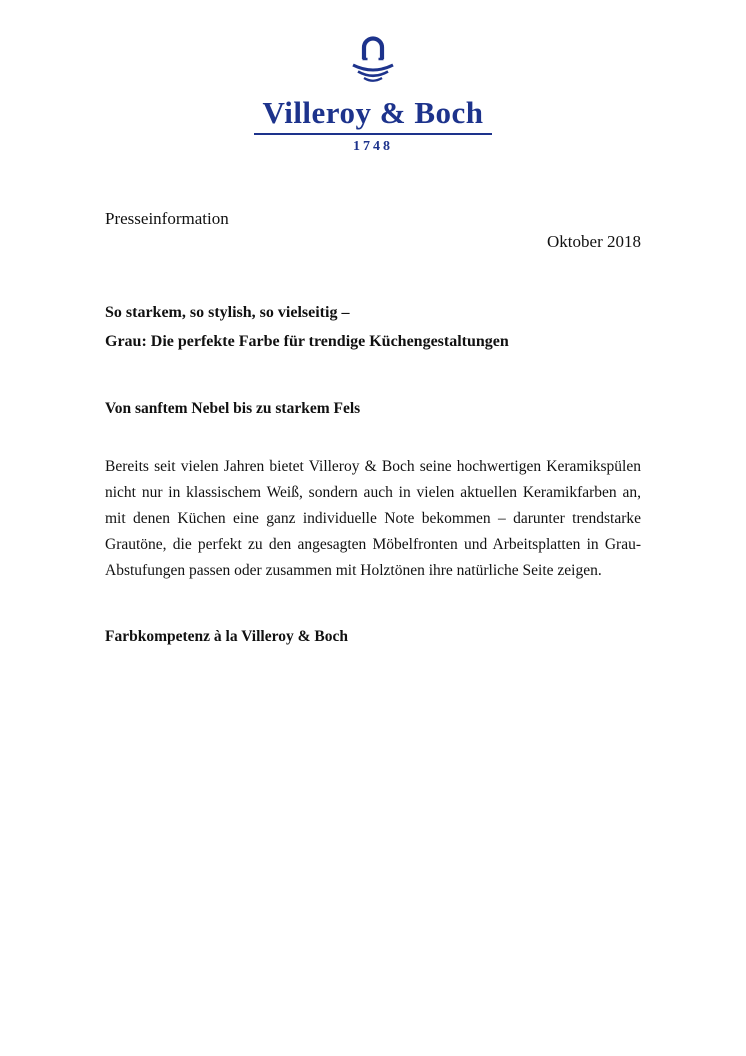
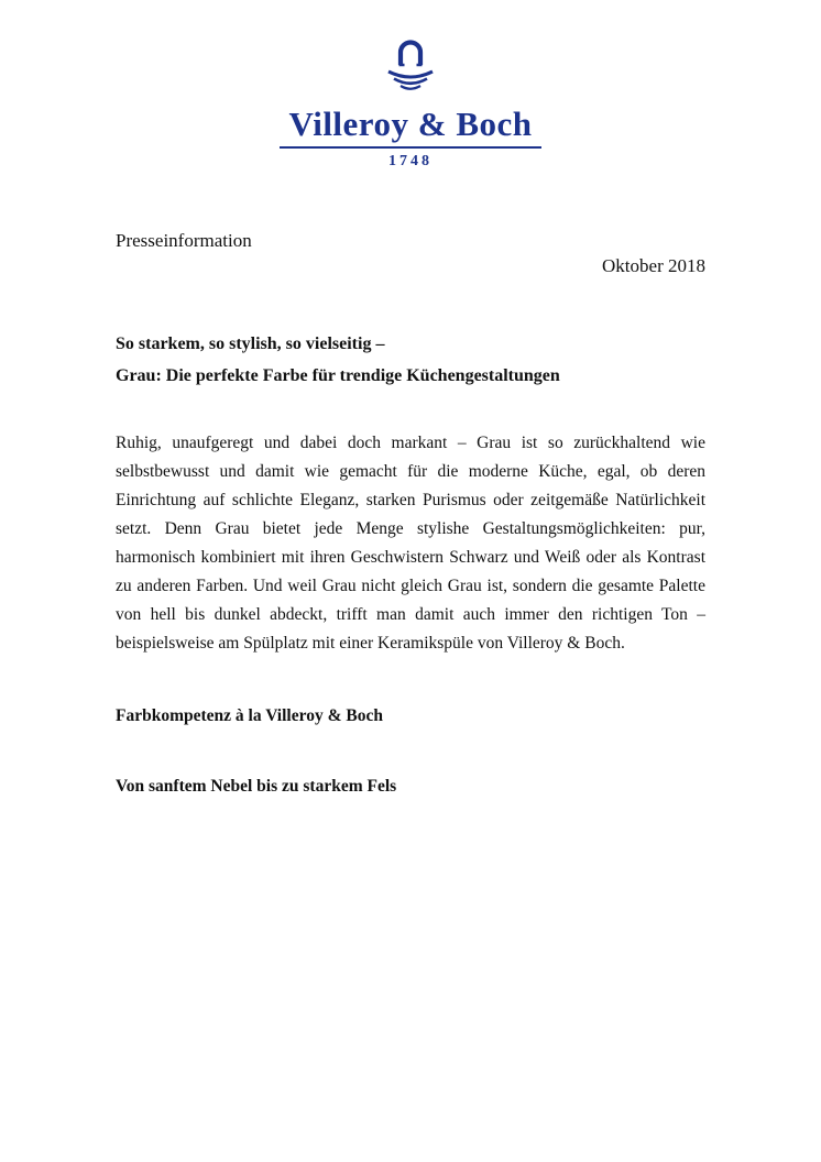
  Villeroy & Boch
  1748
  Presseinformation
  Oktober 2018
  So starkem, so stylish, so vielseitig –
  Grau: Die perfekte Farbe für trendige Küchengestaltungen
+ Ruhig, unaufgeregt und dabei doch markant – Grau ist so zurückhaltend wie selbstbewusst und damit wie gemacht für die moderne Küche, egal, ob deren Einrichtung auf schlichte Eleganz, starken Purismus oder zeitgemäße Natürlichkeit setzt. Denn Grau bietet jede Menge stylishe Gestaltungsmöglichkeiten: pur, harmonisch kombiniert mit ihren Geschwistern Schwarz und Weiß oder als Kontrast zu anderen Farben. Und weil Grau nicht gleich Grau ist, sondern die gesamte Palette von hell bis dunkel abdeckt, trifft man damit auch immer den richtigen Ton – beispielsweise am Spülplatz mit einer Keramikspüle von Villeroy & Boch.
- Von sanftem Nebel bis zu starkem Fels
+ Farbkompetenz à la Villeroy & Boch
- Bereits seit vielen Jahren bietet Villeroy & Boch seine hochwertigen Keramikspülen nicht nur in klassischem Weiß, sondern auch in vielen aktuellen Keramikfarben an, mit denen Küchen eine ganz individuelle Note bekommen – darunter trendstarke Grautöne, die perfekt zu den angesagten Möbelfronten und Arbeitsplatten in Grau-Abstufungen passen oder zusammen mit Holztönen ihre natürliche Seite zeigen.
- Farbkompetenz à la Villeroy & Boch
+ Von sanftem Nebel bis zu starkem Fels
